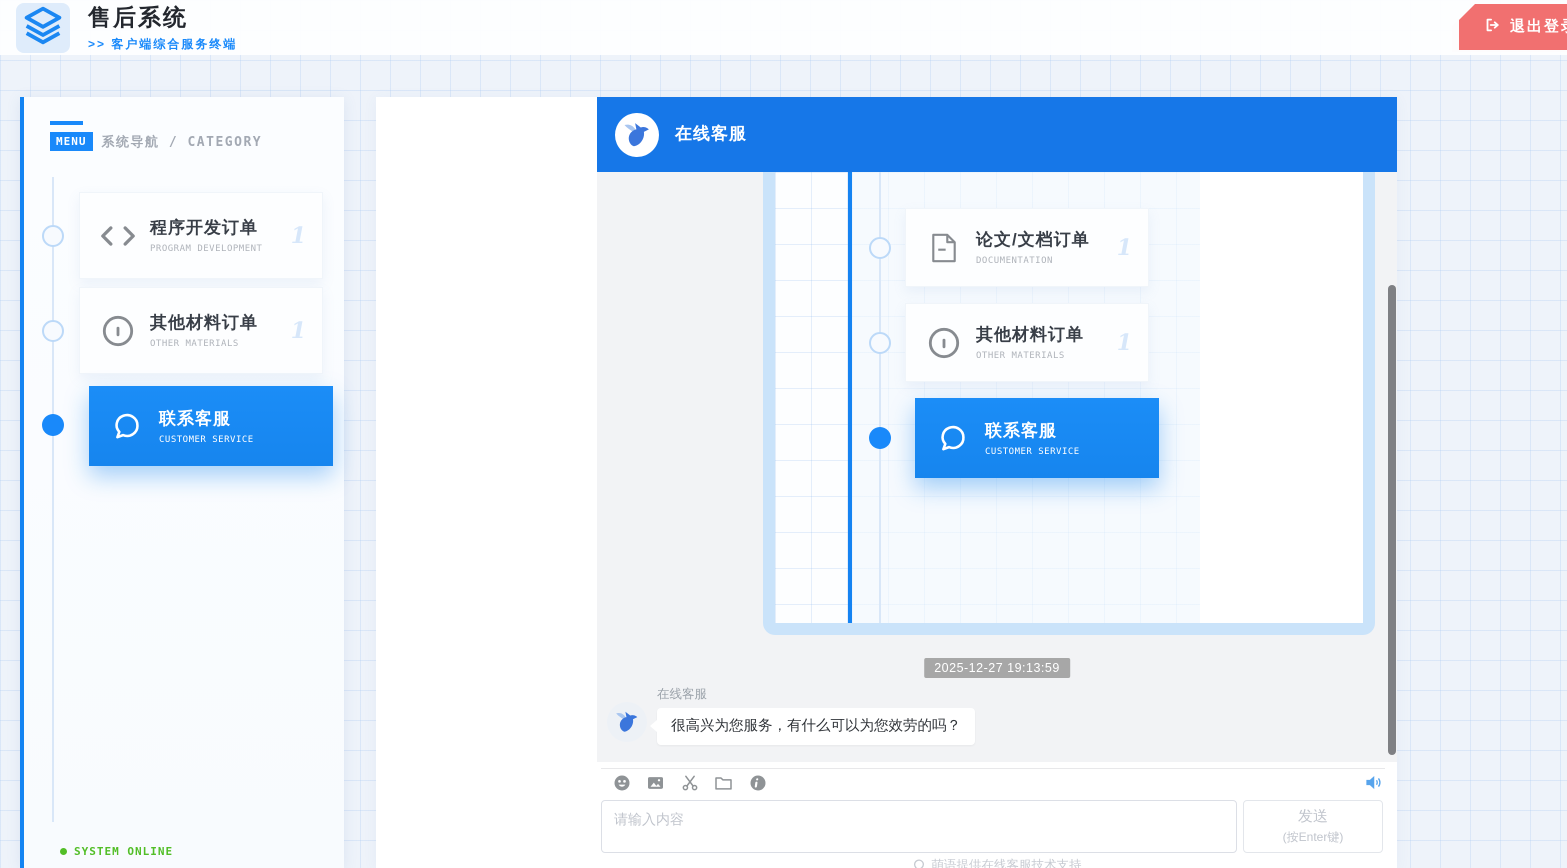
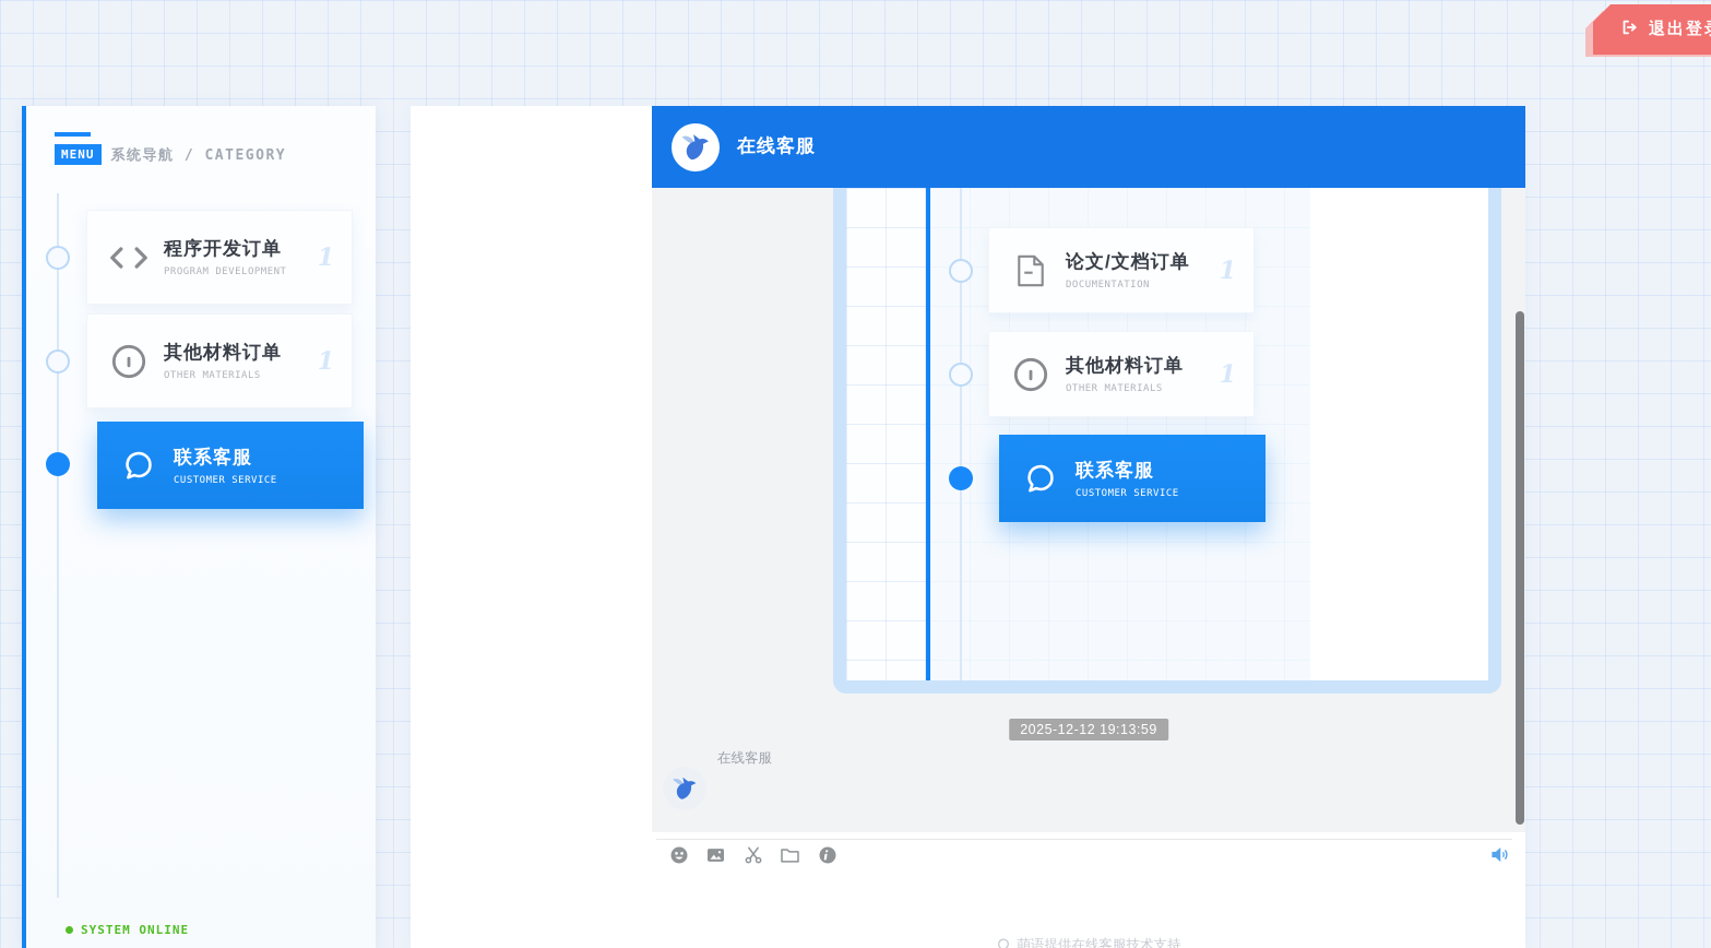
- 售后系统
- >> 客户端综合服务终端
  退出登
  MENU
  系统导航 / CATEGORY
  程序开发订单
  PROGRAM DEVELOPMENT
  1
  其他材料订单
  OTHER MATERIALS
  1
  联系客服
  CUSTOMER SERVICE
  SYSTEM ONLINE
  在线客服
  论文/文档订单
  DOCUMENTATION
  1
  其他材料订单
  OTHER MATERIALS
  1
  联系客服
  CUSTOMER SERVICE
- 2025-12-27 19:13:59
+ 2025-12-12 19:13:59
  在线客服
- 很高兴为您服务，有什么可以为您效劳的吗？
- 请输入内容
- 发送
- (按Enter键)
  萌语提供在线客服技术支持
